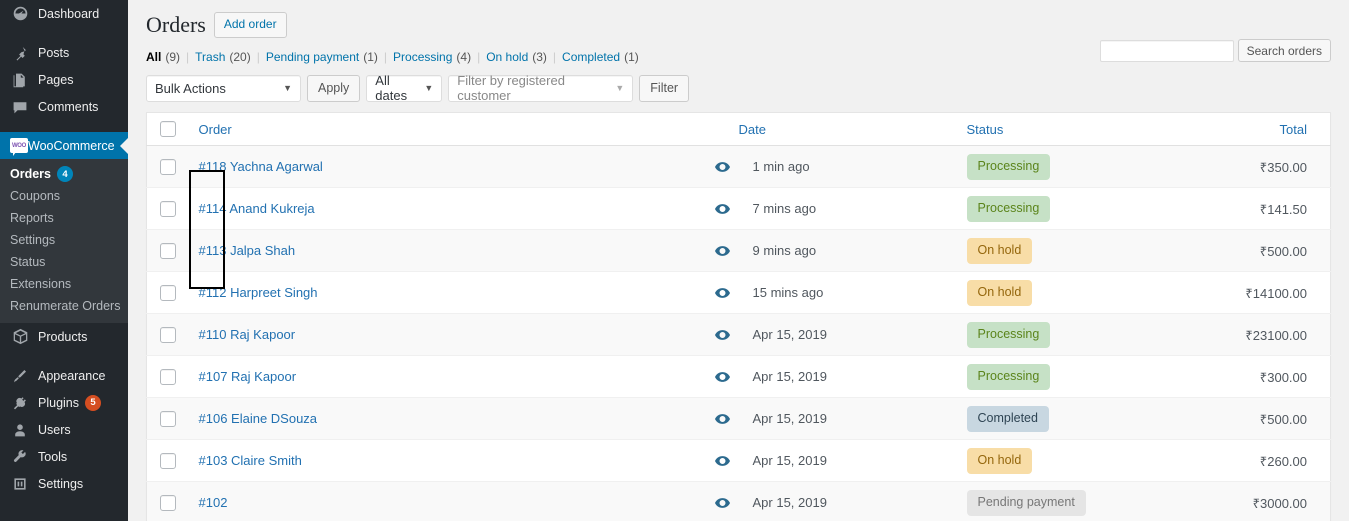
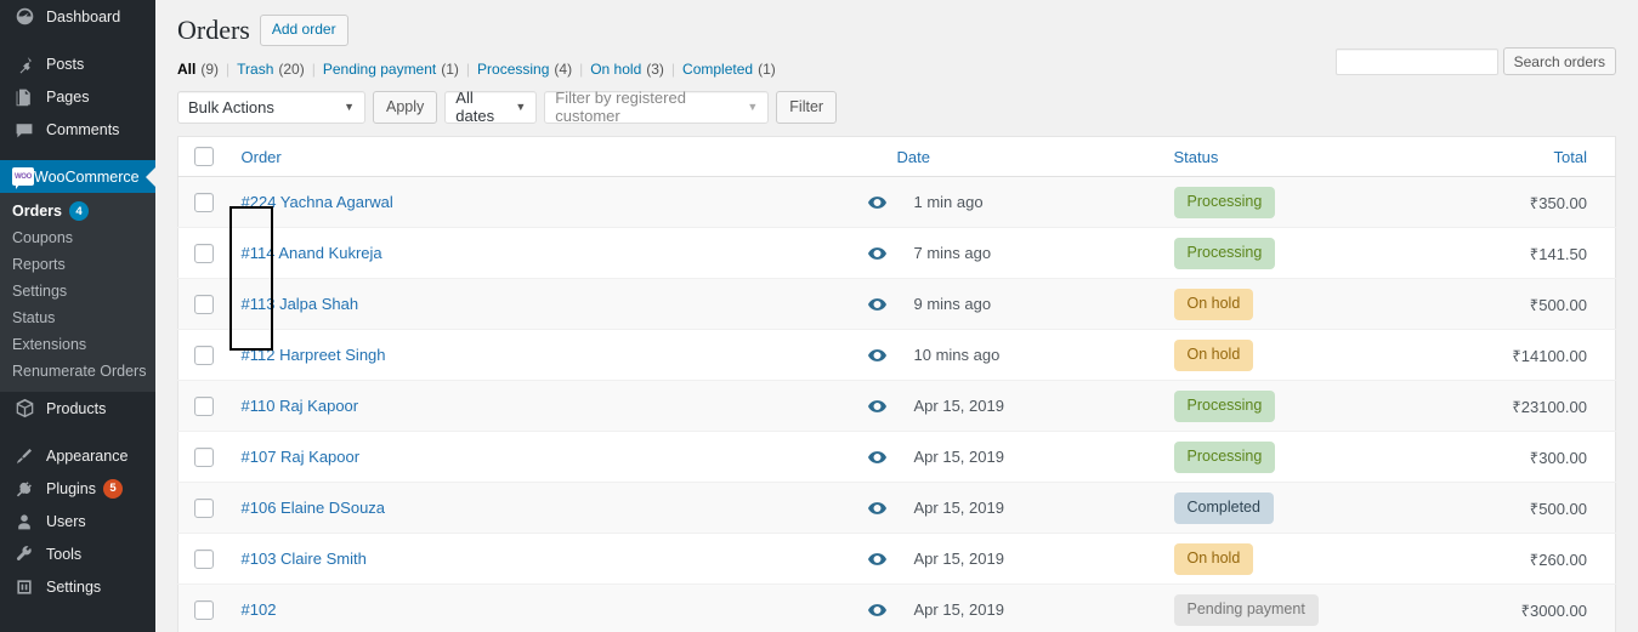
  Dashboard
  Posts
  Pages
  Comments
  WooCommerce
  Orders
  4
  Coupons
  Reports
  Settings
  Status
  Extensions
  Renumerate Orders
  Products
  Appearance
  Plugins
  5
  Users
  Tools
  Settings
  Orders
  Add order
  All
  (9)
  |
  Trash
  (20)
  |
  Pending payment
  (1)
  |
  Processing
  (4)
  |
  On hold
  (3)
  |
  Completed
  (1)
  Bulk Actions
  ▼
  Apply
  All dates
  ▼
  Filter by registered customer
  ▼
  Filter
  Search orders
  	Order		Date	Status	Total
- 	#118 Yachna Agarwal		1 min ago	Processing	₹350.00
+ 	#224 Yachna Agarwal		1 min ago	Processing	₹350.00
  	#114 Anand Kukreja		7 mins ago	Processing	₹141.50
  	#113 Jalpa Shah		9 mins ago	On hold	₹500.00
- 	#112 Harpreet Singh		15 mins ago	On hold	₹14100.00
+ 	#112 Harpreet Singh		10 mins ago	On hold	₹14100.00
  	#110 Raj Kapoor		Apr 15, 2019	Processing	₹23100.00
  	#107 Raj Kapoor		Apr 15, 2019	Processing	₹300.00
  	#106 Elaine DSouza		Apr 15, 2019	Completed	₹500.00
  	#103 Claire Smith		Apr 15, 2019	On hold	₹260.00
  	#102		Apr 15, 2019	Pending payment	₹3000.00
